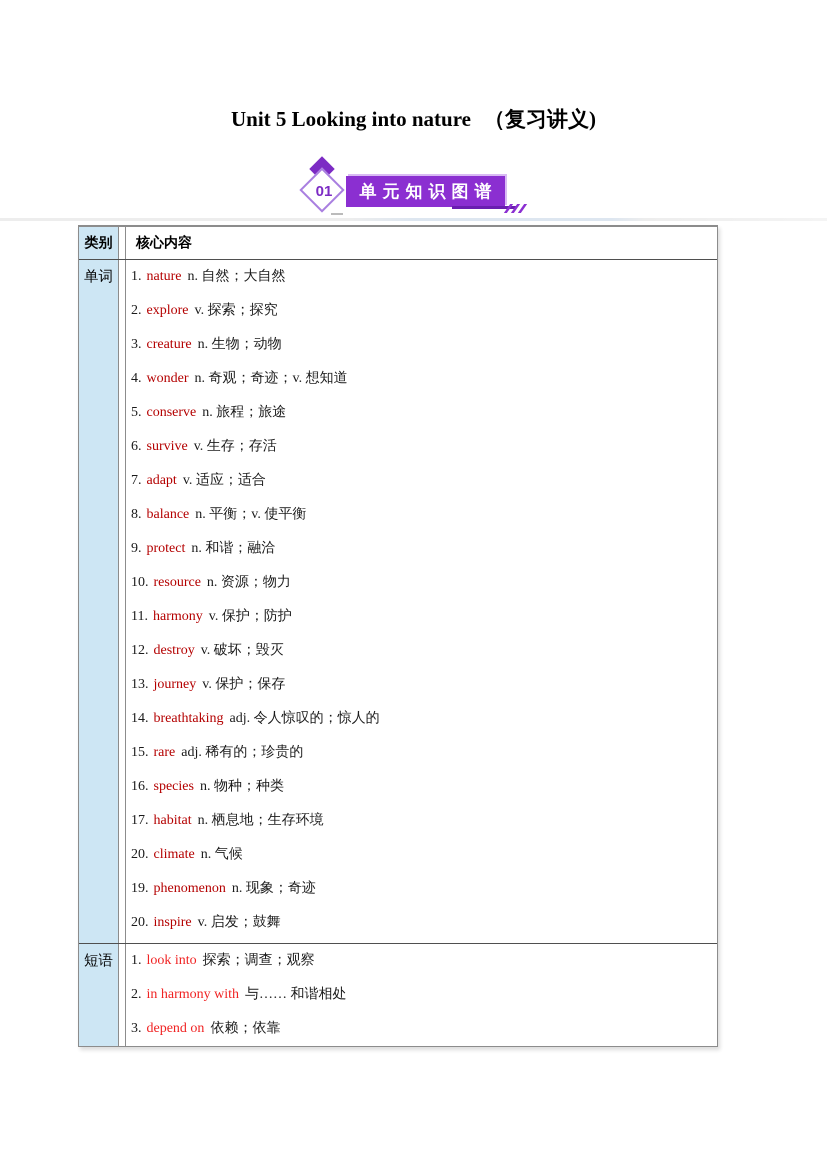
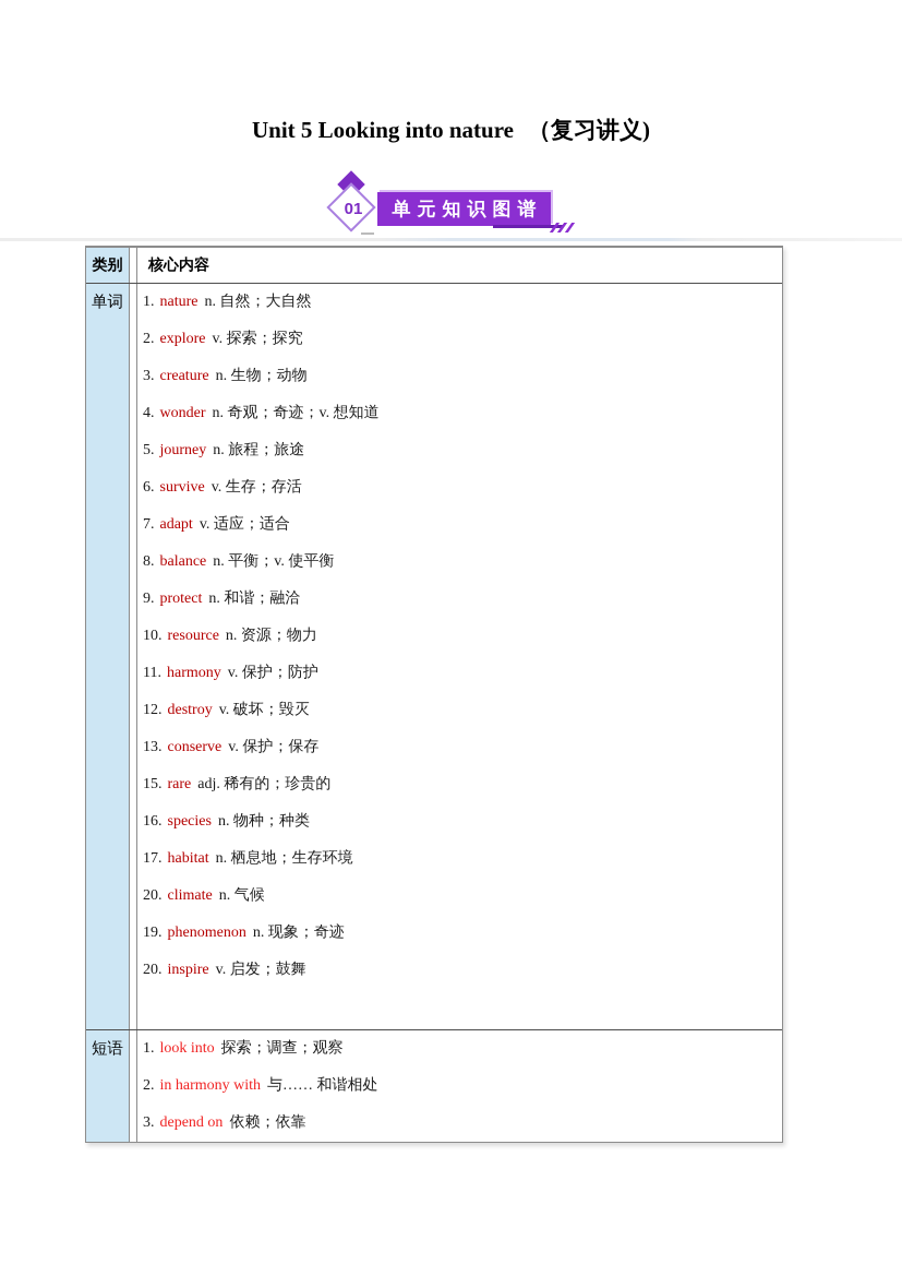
  Unit 5 Looking into nature （复习讲义)
  01
  单元知识图谱
  类别
  核心内容
  单词
  1. nature n. 自然；大自然
  2. explore v. 探索；探究
  3. creature n. 生物；动物
  4. wonder n. 奇观；奇迹；v. 想知道
- 5. conserve n. 旅程；旅途
+ 5. journey n. 旅程；旅途
  6. survive v. 生存；存活
  7. adapt v. 适应；适合
  8. balance n. 平衡；v. 使平衡
  9. protect n. 和谐；融洽
  10. resource n. 资源；物力
  11. harmony v. 保护；防护
  12. destroy v. 破坏；毁灭
- 13. journey v. 保护；保存
+ 13. conserve v. 保护；保存
- 14. breathtaking adj. 令人惊叹的；惊人的
  15. rare adj. 稀有的；珍贵的
  16. species n. 物种；种类
  17. habitat n. 栖息地；生存环境
  20. climate n. 气候
  19. phenomenon n. 现象；奇迹
  20. inspire v. 启发；鼓舞
  短语
  1. look into 探索；调查；观察
  2. in harmony with 与…… 和谐相处
  3. depend on 依赖；依靠
